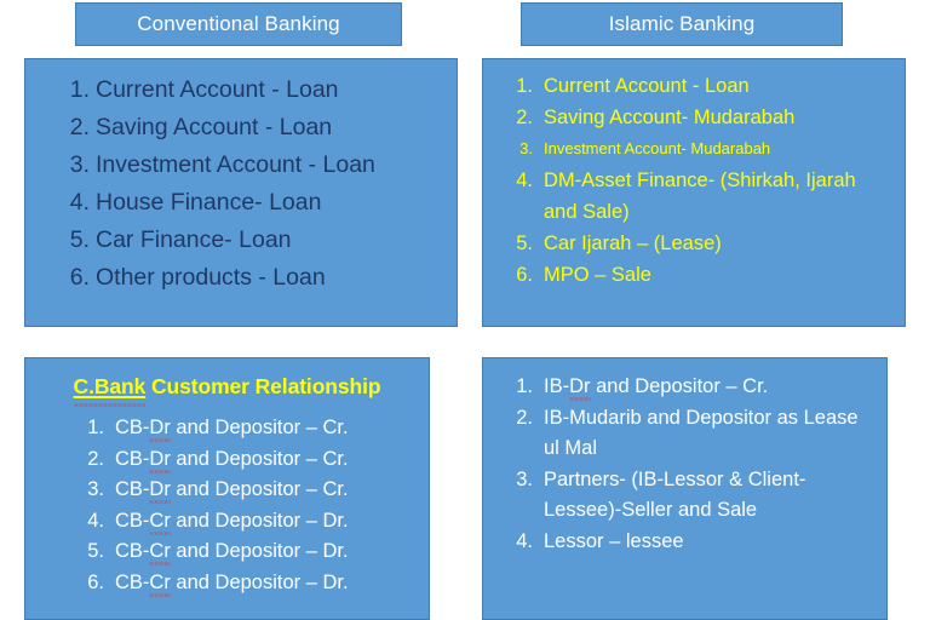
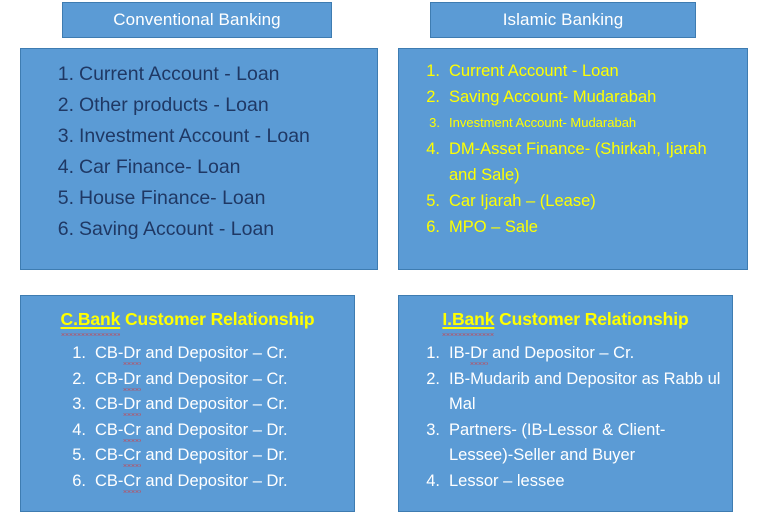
  Conventional Banking
  Islamic Banking
  1.
  Current Account - Loan
  2.
- Saving Account - Loan
+ Other products - Loan
  3.
  Investment Account - Loan
  4.
- House Finance- Loan
+ Car Finance- Loan
  5.
- Car Finance- Loan
+ House Finance- Loan
  6.
- Other products - Loan
+ Saving Account - Loan
  1.
  Current Account - Loan
  2.
  Saving Account- Mudarabah
  3.
  Investment Account- Mudarabah
  4.
  DM-Asset Finance- (Shirkah, Ijarah and Sale)
  5.
  Car Ijarah – (Lease)
  6.
  MPO – Sale
  C.Bank Customer Relationship
  1.
  CB-Dr and Depositor – Cr.
  2.
  CB-Dr and Depositor – Cr.
  3.
  CB-Dr and Depositor – Cr.
  4.
  CB-Cr and Depositor – Dr.
  5.
  CB-Cr and Depositor – Dr.
  6.
  CB-Cr and Depositor – Dr.
+ I.Bank Customer Relationship
  1.
  IB-Dr and Depositor – Cr.
  2.
- IB-Mudarib and Depositor as Lease ul Mal
+ IB-Mudarib and Depositor as Rabb ul Mal
  3.
- Partners- (IB-Lessor & Client-Lessee)-Seller and Sale
+ Partners- (IB-Lessor & Client-Lessee)-Seller and Buyer
  4.
  Lessor – lessee
